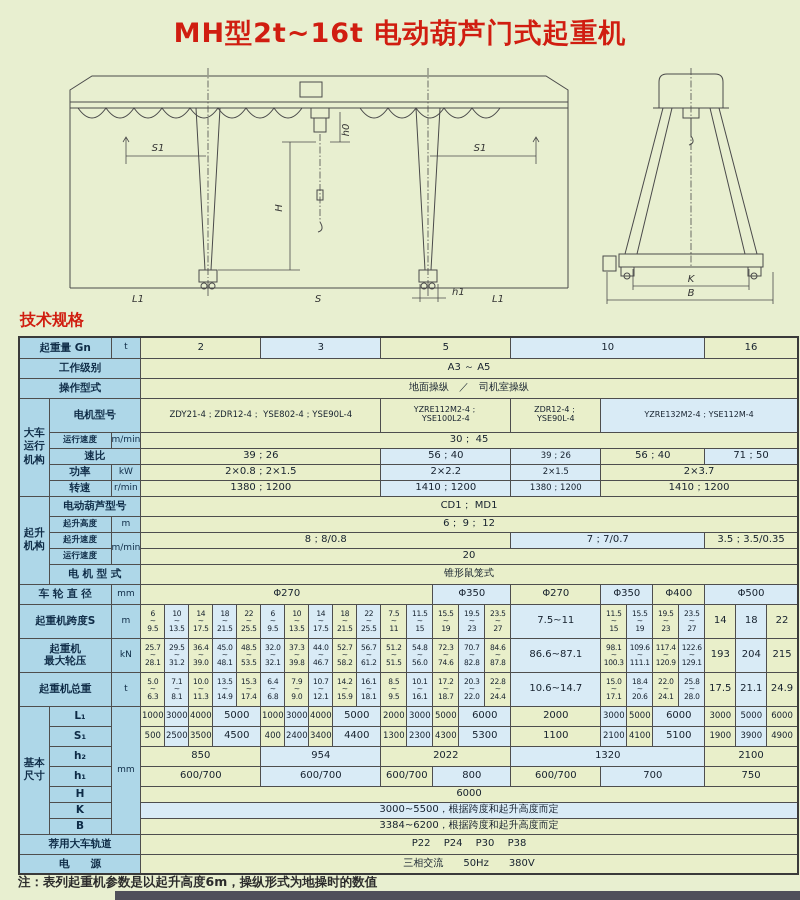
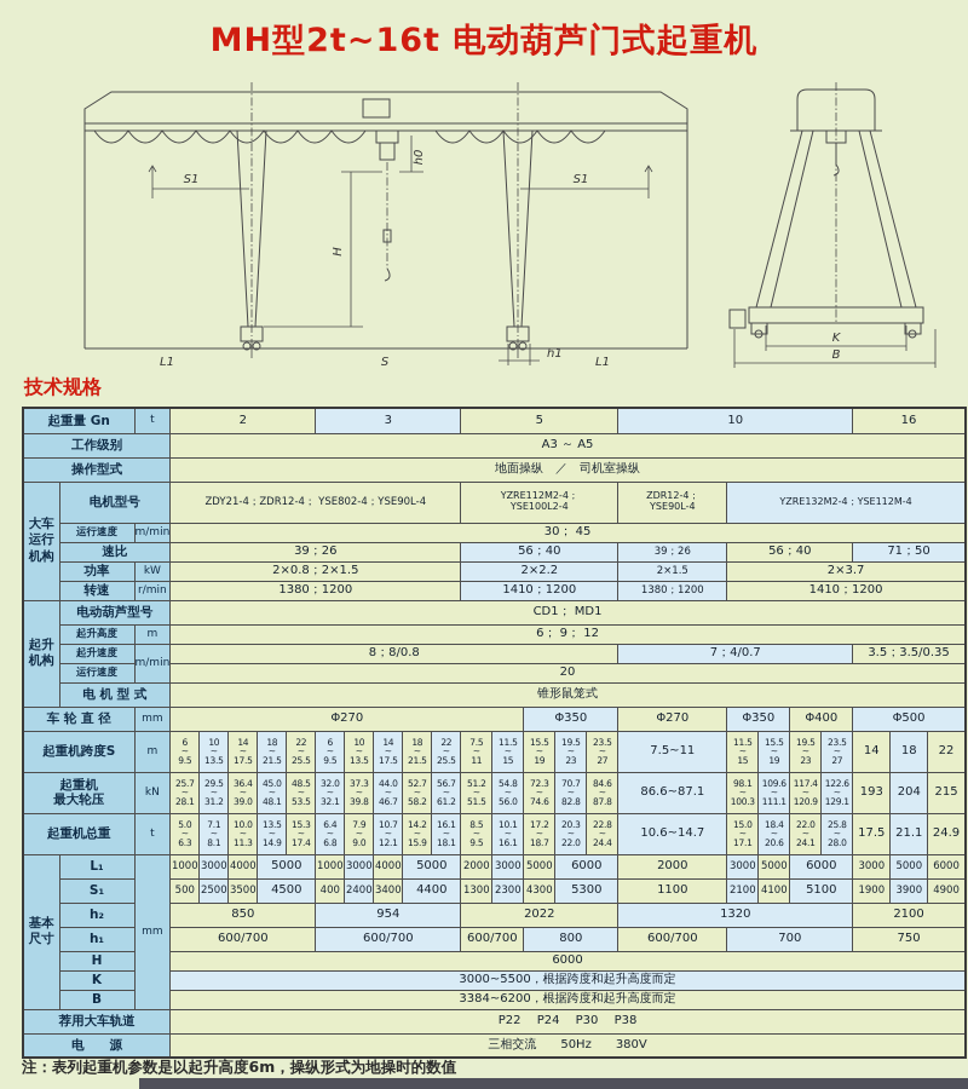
  MH型2t~16t 电动葫芦门式起重机
  S1
  S1
  h1
  L1
  S
  L1
  K
  B
  技术规格
  起重量 Gn	t	2	3	5	10	16
  工作级别	A3 ～ A5
  操作型式	地面操纵 ／ 司机室操纵
  大车 运行 机构	电机型号	ZDY21-4；ZDR12-4； YSE802-4；YSE90L-4	YZRE112M2-4； YSE100L2-4	ZDR12-4； YSE90L-4	YZRE132M2-4；YSE112M-4
  运行速度	m/min	30； 45
  速比	39；26	56；40	39；26	56；40	71；50
  功率	kW	2×0.8；2×1.5	2×2.2	2×1.5	2×3.7
  转速	r/min	1380；1200	1410；1200	1380；1200	1410；1200
  起升 机构	电动葫芦型号	CD1； MD1
  起升高度	m	6； 9； 12
- 起升速度	m/min	8；8/0.8	7；7/0.7	3.5；3.5/0.35
+ 起升速度	m/min	8；8/0.8	7；4/0.7	3.5；3.5/0.35
  运行速度	20
  电 机 型 式	锥形鼠笼式
  车 轮 直 径	mm	Φ270	Φ350	Φ270	Φ350	Φ400	Φ500
  起重机跨度S	m	6 ~ 9.5	10 ~ 13.5	14 ~ 17.5	18 ~ 21.5	22 ~ 25.5	6 ~ 9.5	10 ~ 13.5	14 ~ 17.5	18 ~ 21.5	22 ~ 25.5	7.5 ~ 11	11.5 ~ 15	15.5 ~ 19	19.5 ~ 23	23.5 ~ 27	7.5~11	11.5 ~ 15	15.5 ~ 19	19.5 ~ 23	23.5 ~ 27	14	18	22
  起重机 最大轮压	kN	25.7 ~ 28.1	29.5 ~ 31.2	36.4 ~ 39.0	45.0 ~ 48.1	48.5 ~ 53.5	32.0 ~ 32.1	37.3 ~ 39.8	44.0 ~ 46.7	52.7 ~ 58.2	56.7 ~ 61.2	51.2 ~ 51.5	54.8 ~ 56.0	72.3 ~ 74.6	70.7 ~ 82.8	84.6 ~ 87.8	86.6~87.1	98.1 ~ 100.3	109.6 ~ 111.1	117.4 ~ 120.9	122.6 ~ 129.1	193	204	215
  起重机总重	t	5.0 ~ 6.3	7.1 ~ 8.1	10.0 ~ 11.3	13.5 ~ 14.9	15.3 ~ 17.4	6.4 ~ 6.8	7.9 ~ 9.0	10.7 ~ 12.1	14.2 ~ 15.9	16.1 ~ 18.1	8.5 ~ 9.5	10.1 ~ 16.1	17.2 ~ 18.7	20.3 ~ 22.0	22.8 ~ 24.4	10.6~14.7	15.0 ~ 17.1	18.4 ~ 20.6	22.0 ~ 24.1	25.8 ~ 28.0	17.5	21.1	24.9
  基本 尺寸	L₁	mm	1000	3000	4000	5000	1000	3000	4000	5000	2000	3000	5000	6000	2000	3000	5000	6000	3000	5000	6000
  S₁	500	2500	3500	4500	400	2400	3400	4400	1300	2300	4300	5300	1100	2100	4100	5100	1900	3900	4900
  h₂	850	954	2022	1320	2100
  h₁	600/700	600/700	600/700	800	600/700	700	750
  H	6000
  K	3000~5500，根据跨度和起升高度而定
  B	3384~6200，根据跨度和起升高度而定
  荐用大车轨道	P22 P24 P30 P38
  电 源	三相交流 50Hz 380V
  注：表列起重机参数是以起升高度6m，操纵形式为地操时的数值
